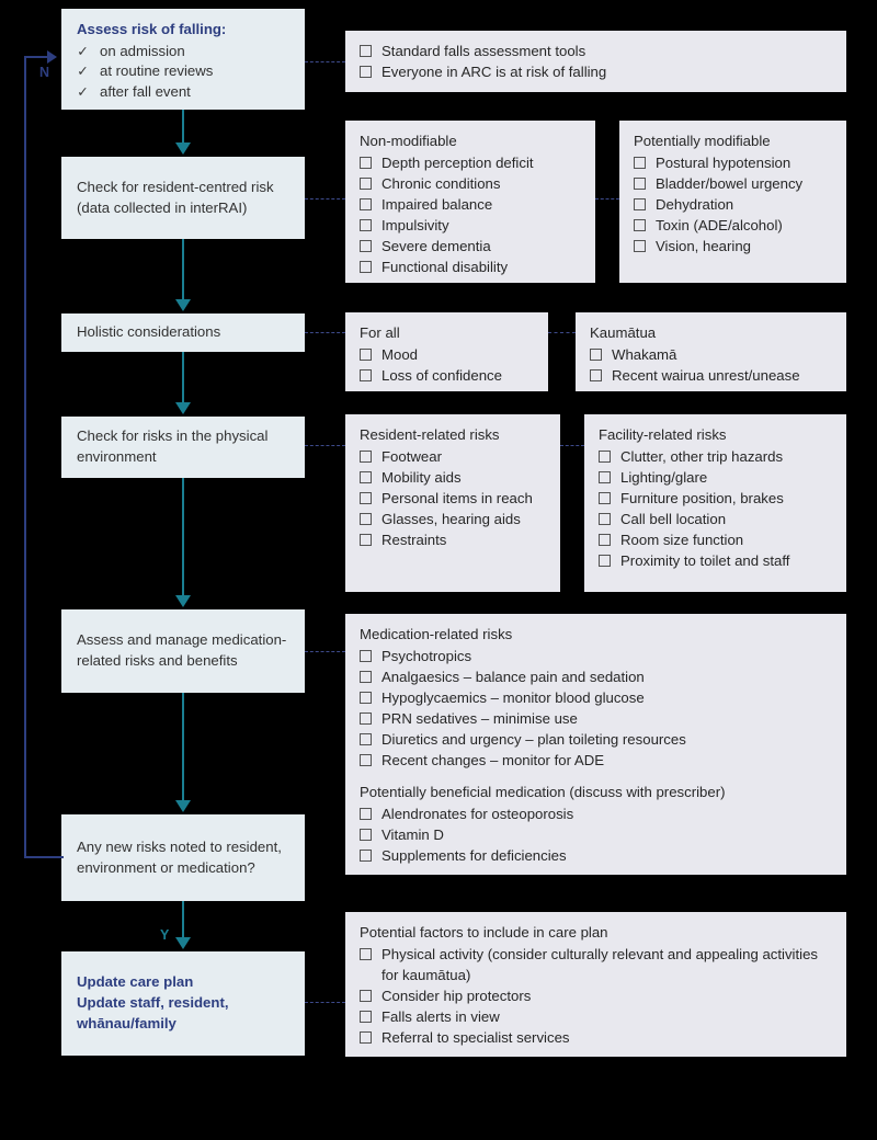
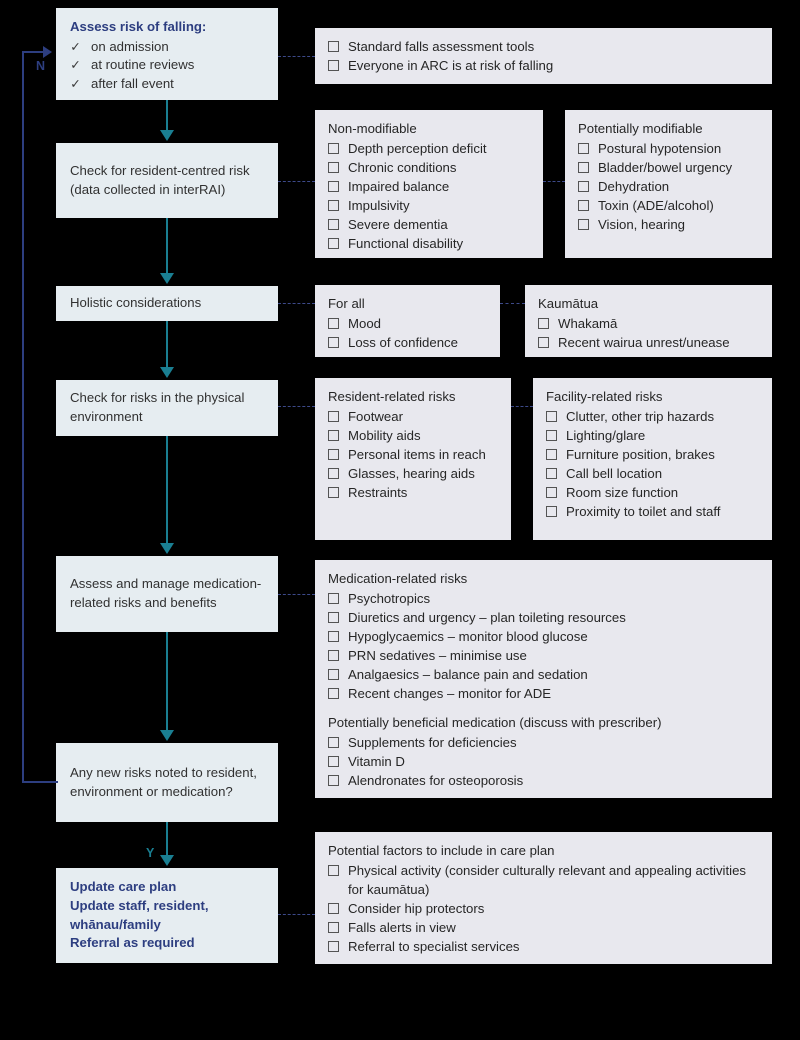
  Assess risk of falling:
  ✓
  on admission
  ✓
  at routine reviews
  ✓
  after fall event
  Check for resident-centred risk (data collected in interRAI)
  Holistic considerations
  Check for risks in the physical environment
  Assess and manage medication-related risks and benefits
  Any new risks noted to resident, environment or medication?
  Update care plan
  Update staff, resident,
  whānau/family
+ Referral as required
  Y
  N
  Standard falls assessment tools
  Everyone in ARC is at risk of falling
  Non-modifiable
  Depth perception deficit
  Chronic conditions
  Impaired balance
  Impulsivity
  Severe dementia
  Functional disability
  Potentially modifiable
  Postural hypotension
  Bladder/bowel urgency
  Dehydration
  Toxin (ADE/alcohol)
  Vision, hearing
  For all
  Mood
  Loss of confidence
  Kaumātua
  Whakamā
  Recent wairua unrest/unease
  Resident-related risks
  Footwear
  Mobility aids
  Personal items in reach
  Glasses, hearing aids
  Restraints
  Facility-related risks
  Clutter, other trip hazards
  Lighting/glare
  Furniture position, brakes
  Call bell location
  Room size function
  Proximity to toilet and staff
  Medication-related risks
  Psychotropics
- Analgaesics – balance pain and sedation
+ Diuretics and urgency – plan toileting resources
  Hypoglycaemics – monitor blood glucose
  PRN sedatives – minimise use
- Diuretics and urgency – plan toileting resources
+ Analgaesics – balance pain and sedation
  Recent changes – monitor for ADE
  Potentially beneficial medication (discuss with prescriber)
- Alendronates for osteoporosis
+ Supplements for deficiencies
  Vitamin D
- Supplements for deficiencies
+ Alendronates for osteoporosis
  Potential factors to include in care plan
  Physical activity (consider culturally relevant and appealing activities for kaumātua)
  Consider hip protectors
  Falls alerts in view
  Referral to specialist services
